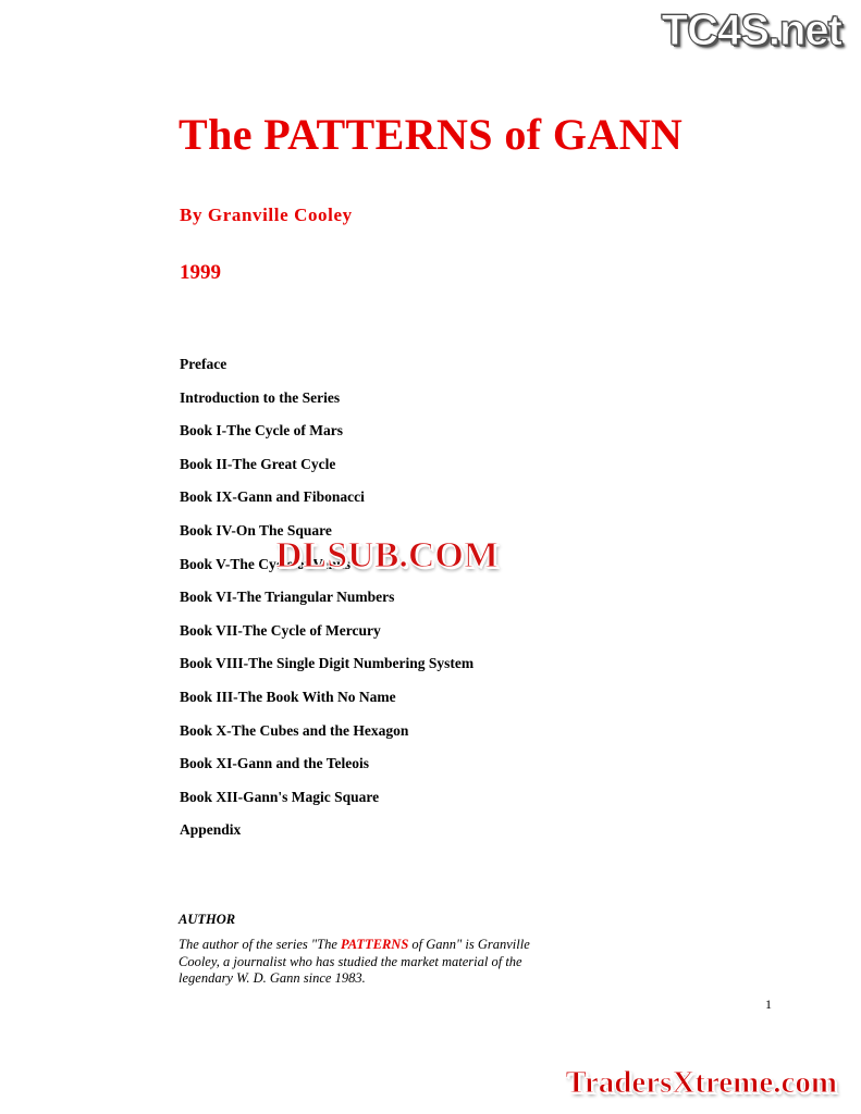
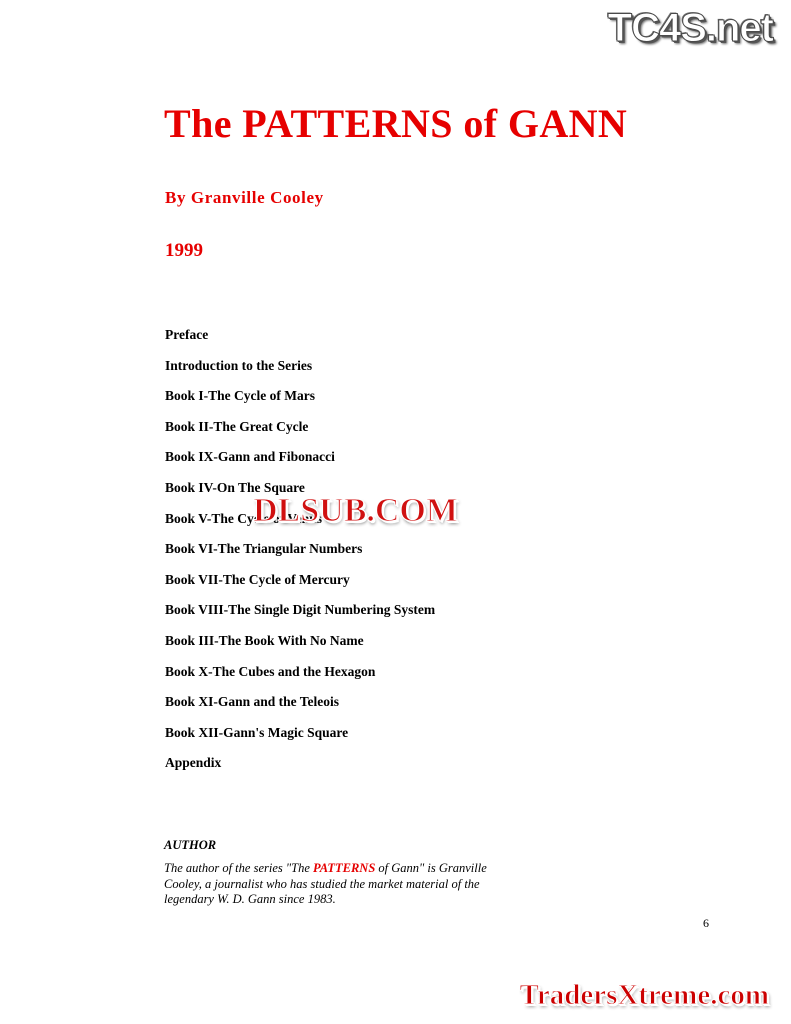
  The PATTERNS of GANN
  By Granville Cooley
  1999
  Preface
  Introduction to the Series
  Book I-The Cycle of Mars
  Book II-The Great Cycle
  Book IX-Gann and Fibonacci
  Book IV-On The Square
  Book V-The Cycle of Venus
  Book VI-The Triangular Numbers
  Book VII-The Cycle of Mercury
  Book VIII-The Single Digit Numbering System
  Book III-The Book With No Name
  Book X-The Cubes and the Hexagon
  Book XI-Gann and the Teleois
  Book XII-Gann's Magic Square
  Appendix
  AUTHOR
  The author of the series "The PATTERNS of Gann" is Granville Cooley, a journalist who has studied the market material of the legendary W. D. Gann since 1983.
- 1
+ 6
  TC4S.net
  DLSUB.COM
  TradersXtreme.com
